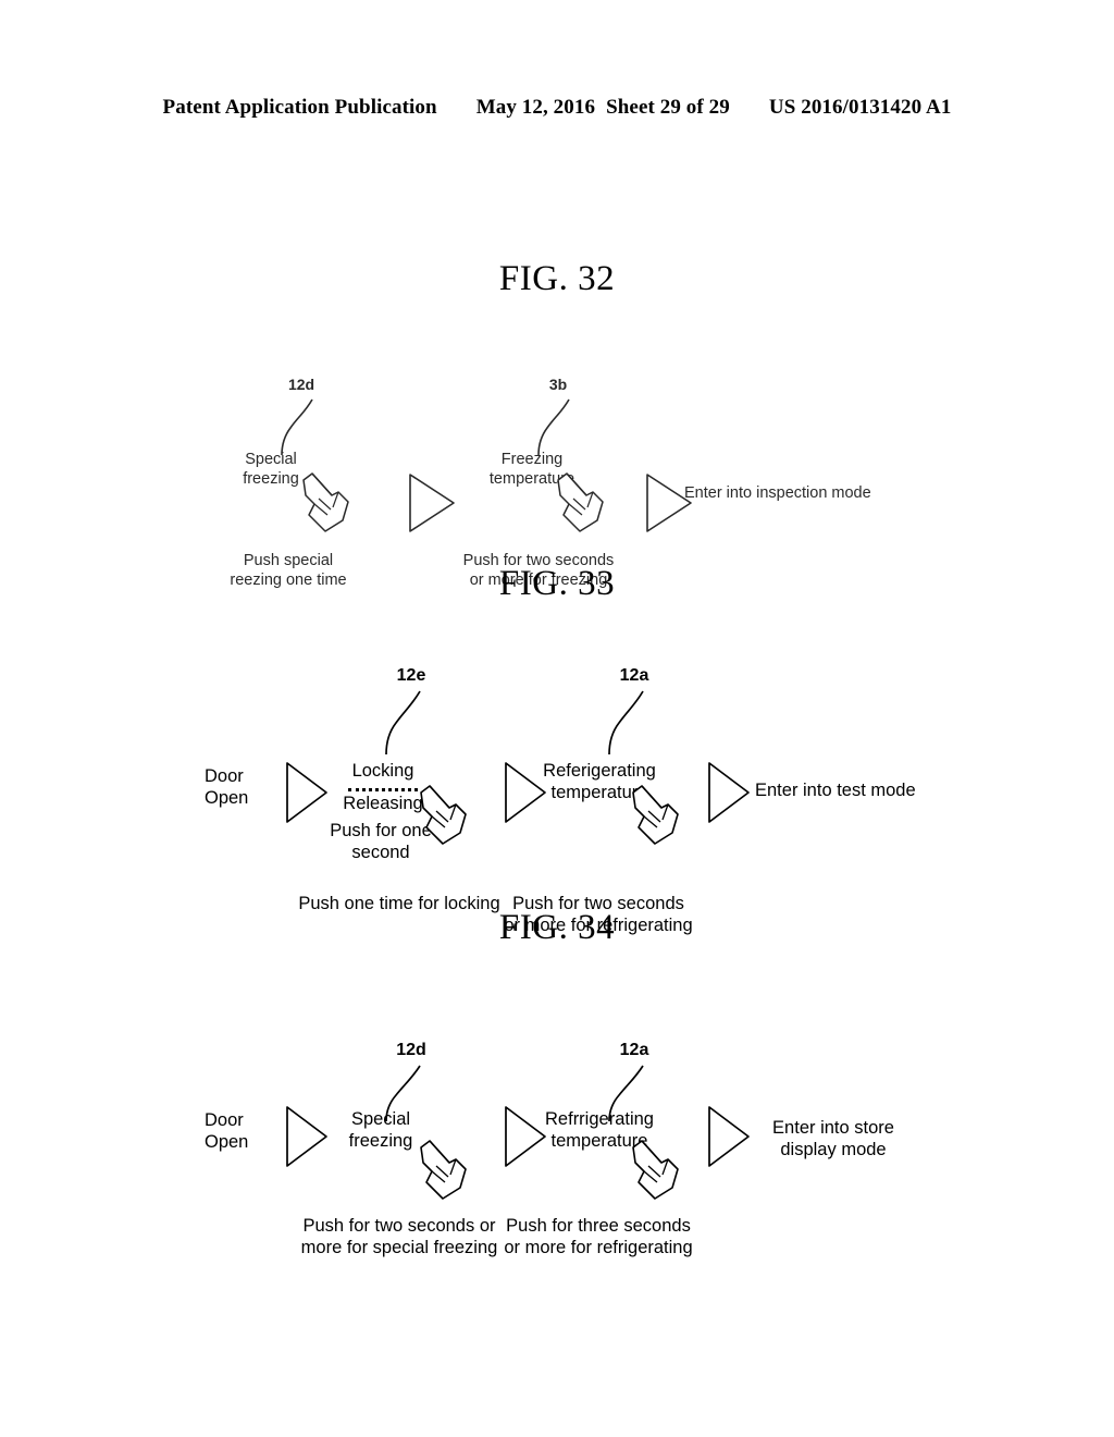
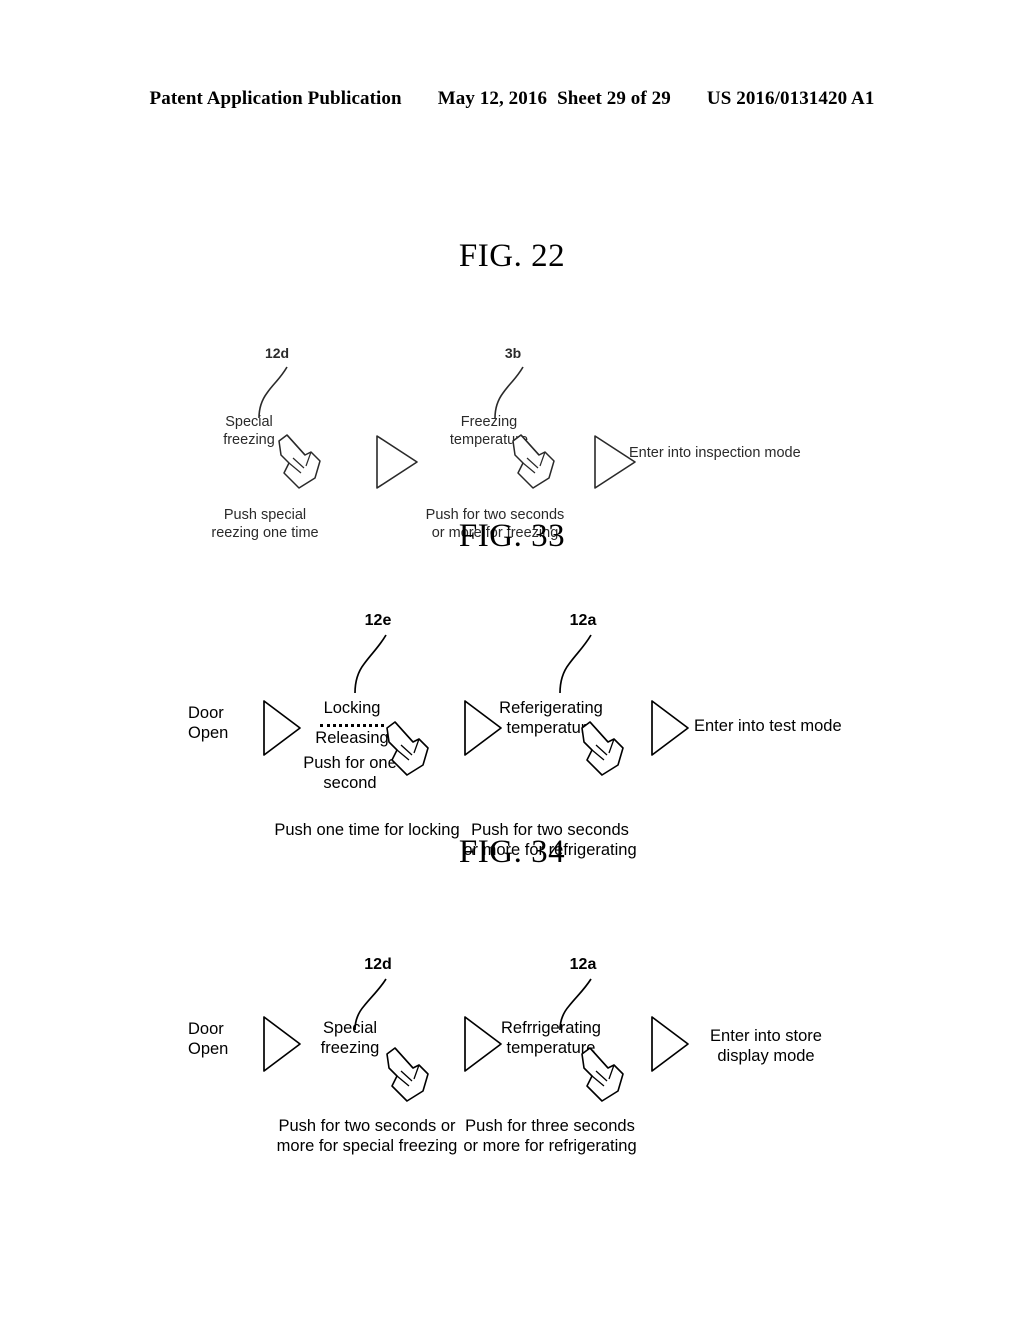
  Patent Application Publication
  May 12, 2016
  Sheet 29 of 29
  US 2016/0131420 A1
- FIG. 32
+ FIG. 22
  12d
  3b
  Special
  freezing
  Push special
  reezing one time
  Freezing
  temperatu
  Push for two seconds
  or more for freezing
  Enter into inspection mode
  FIG. 33
  12e
  12a
  Door
  Open
  Locking
  Releasing
  Push for one
  second
  Push one time for locking
  Referigerating
  temperatu
  Push for two seconds
  or more for refrigerating
  Enter into test mode
  FIG. 34
  12d
  12a
  Door
  Open
  Special
  freezing
  Push for two seconds or
  more for special freezing
  Refrrigerating
  temperatur
  Push for three seconds
  or more for refrigerating
  Enter into store
  display mode
